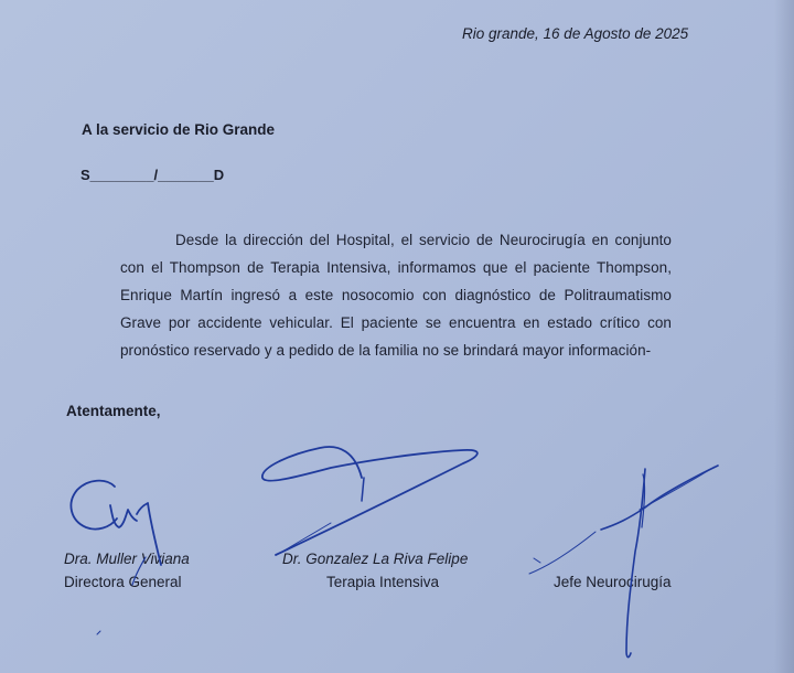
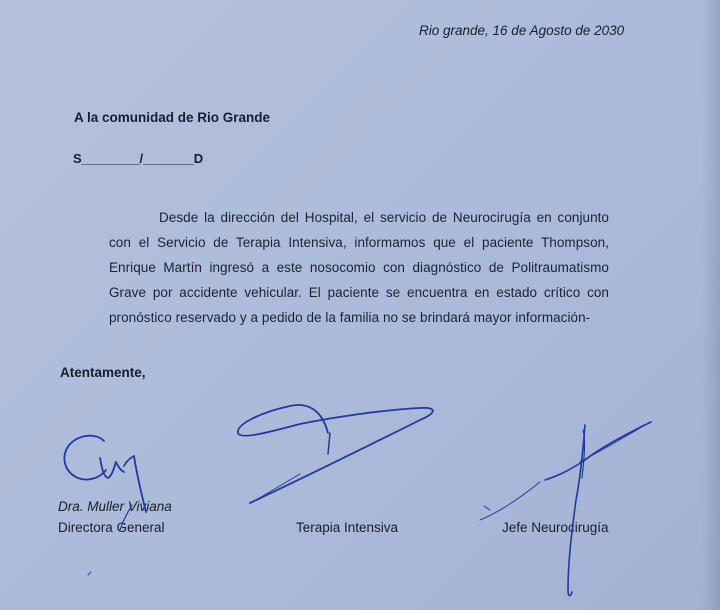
- Rio grande, 16 de Agosto de 2025
+ Rio grande, 16 de Agosto de 2030
- A la servicio de Rio Grande
+ A la comunidad de Rio Grande
  S________/_______D
- Desde la dirección del Hospital, el servicio de Neurocirugía en conjunto con el Thompson de Terapia Intensiva, informamos que el paciente Thompson, Enrique Martín ingresó a este nosocomio con diagnóstico de Politraumatismo Grave por accidente vehicular. El paciente se encuentra en estado crítico con pronóstico reservado y a pedido de la familia no se brindará mayor información-
+ Desde la dirección del Hospital, el servicio de Neurocirugía en conjunto con el Servicio de Terapia Intensiva, informamos que el paciente Thompson, Enrique Martín ingresó a este nosocomio con diagnóstico de Politraumatismo Grave por accidente vehicular. El paciente se encuentra en estado crítico con pronóstico reservado y a pedido de la familia no se brindará mayor información-
  Atentamente,
  Dra. Muller Viviana
  Directora General
- Dr. Gonzalez La Riva Felipe
  Terapia Intensiva
  Jefe Neurocirugía
